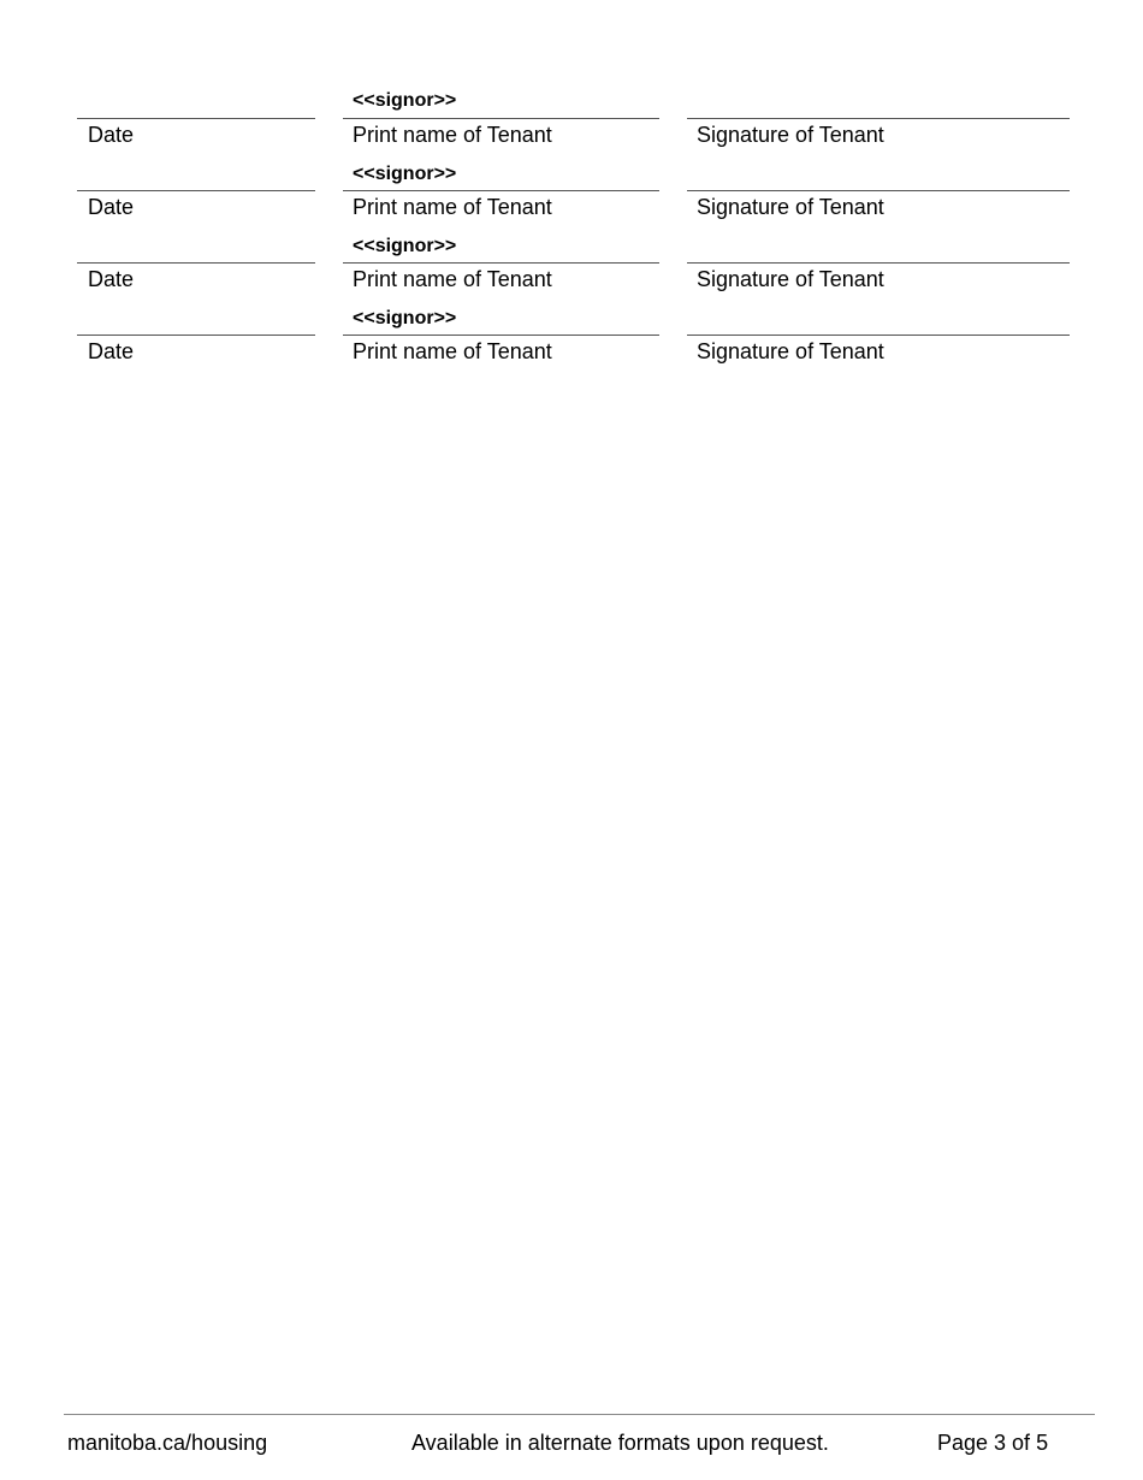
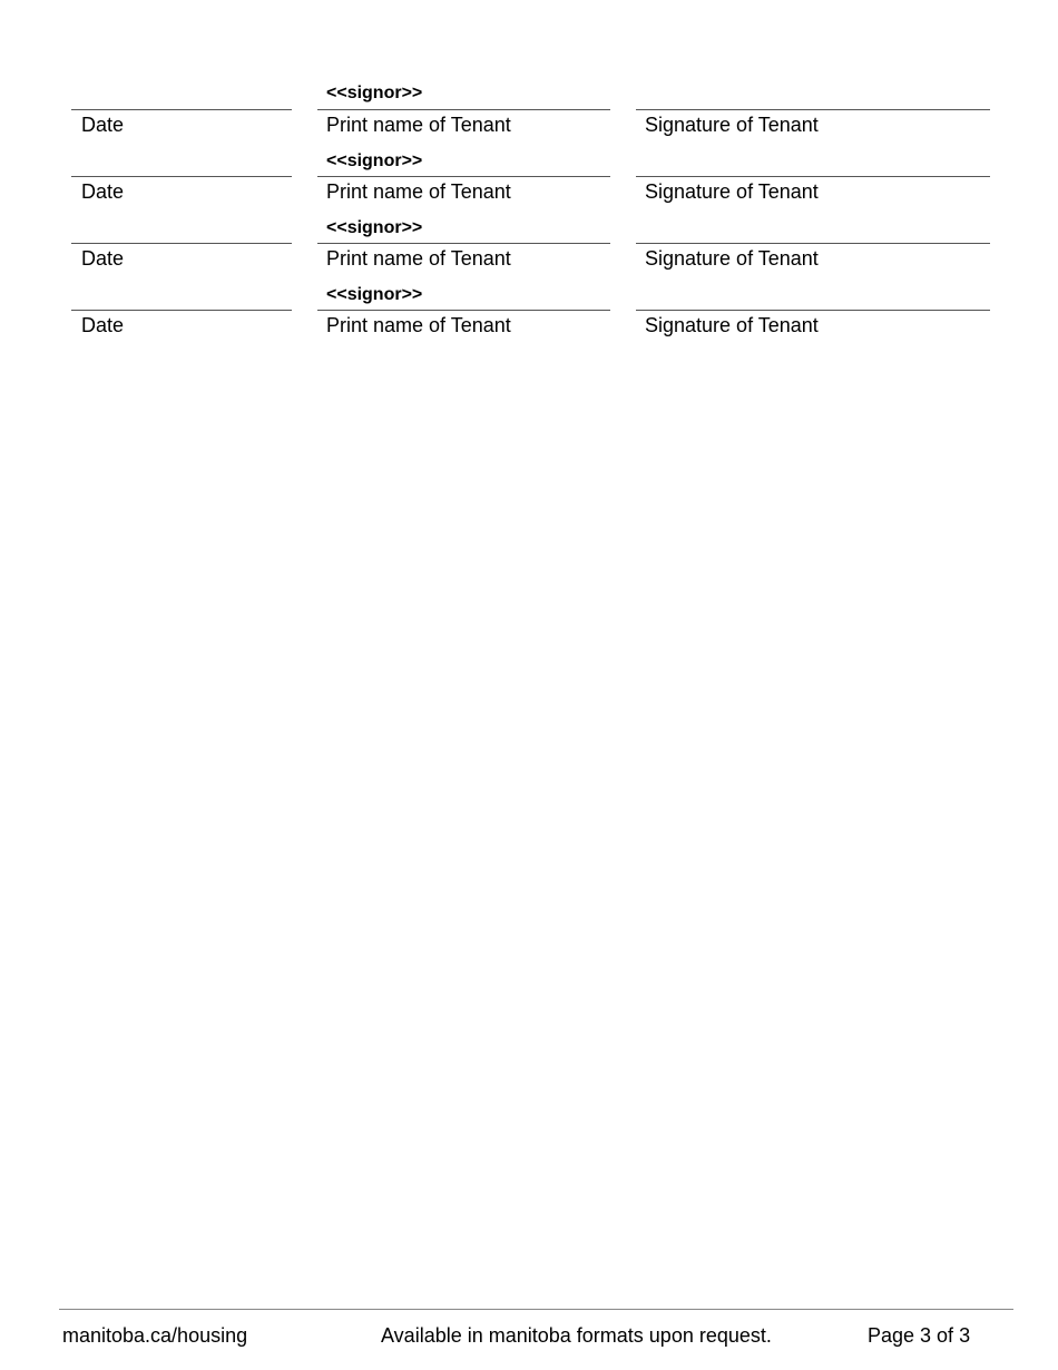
  <<signor>>
  Date
  Print name of Tenant
  Signature of Tenant
  <<signor>>
  Date
  Print name of Tenant
  Signature of Tenant
  <<signor>>
  Date
  Print name of Tenant
  Signature of Tenant
  <<signor>>
  Date
  Print name of Tenant
  Signature of Tenant
  manitoba.ca/housing
- Available in alternate formats upon request.
+ Available in manitoba formats upon request.
- Page 3 of 5
+ Page 3 of 3
